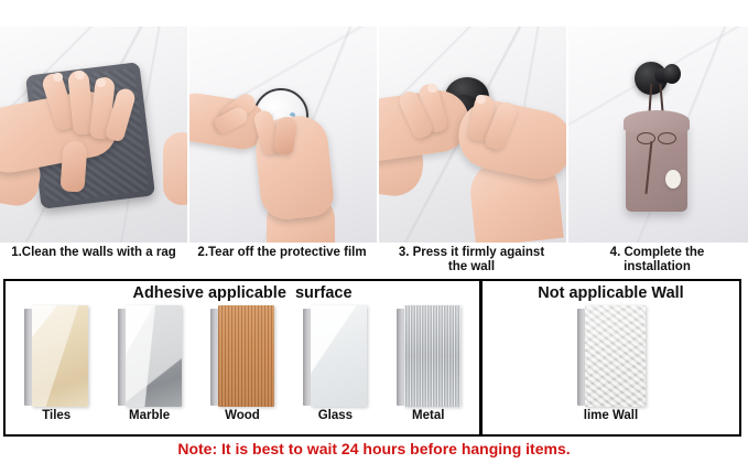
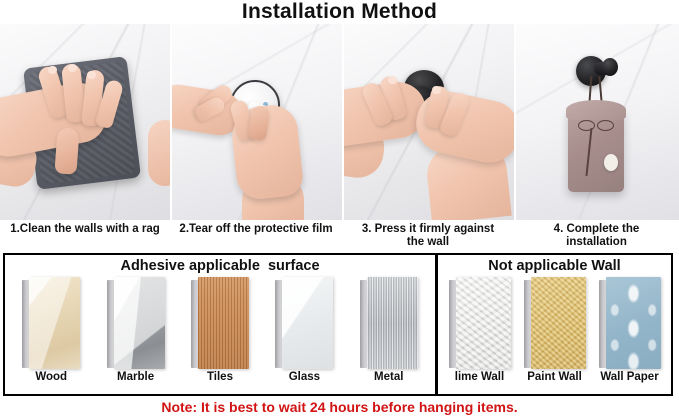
+ Installation Method
  1.Clean the walls with a rag
  2.Tear off the protective film
  3. Press it firmly against
  the wall
  4. Complete the
  installation
  Adhesive applicable surface
- Tiles
+ Wood
  Marble
- Wood
+ Tiles
  Glass
  Metal
  Not applicable Wall
  lime Wall
+ Paint Wall
+ Wall Paper
  Note: It is best to wait 24 hours before hanging items.
